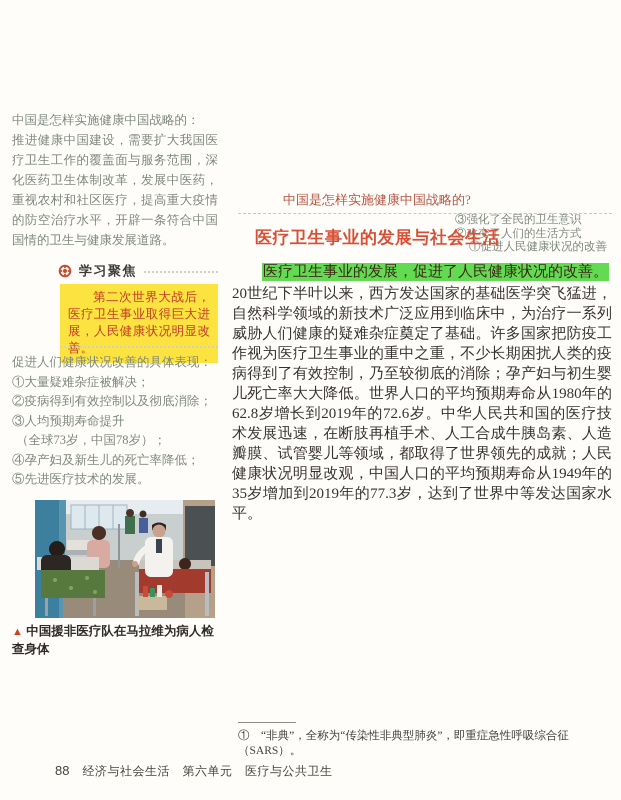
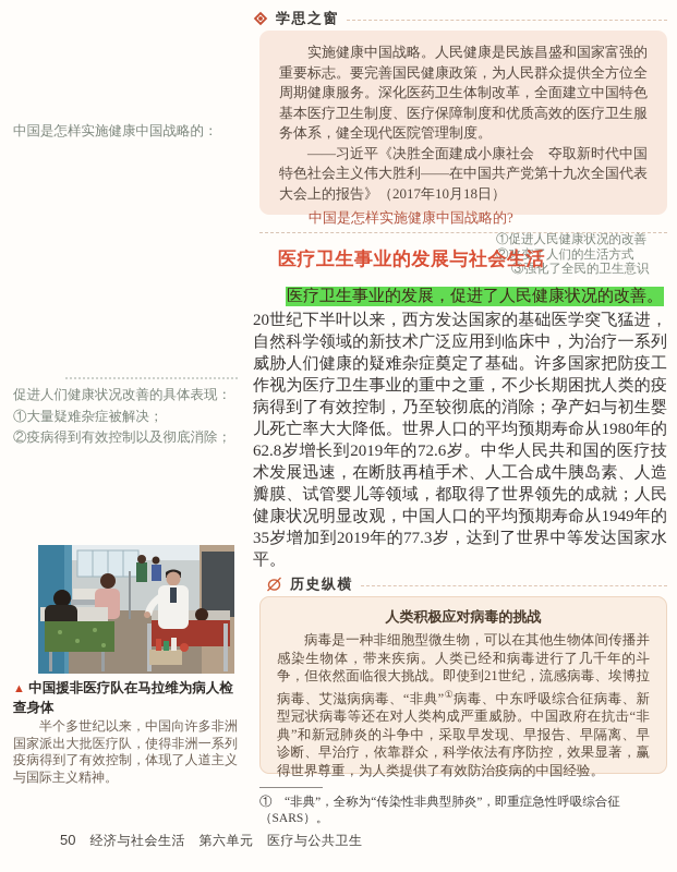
+ 学思之窗
+ 实施健康中国战略。人民健康是民族昌盛和国家富强的重要标志。要完善国民健康政策，为人民群众提供全方位全周期健康服务。深化医药卫生体制改革，全面建立中国特色基本医疗卫生制度、医疗保障制度和优质高效的医疗卫生服务体系，健全现代医院管理制度。
+ ——习近平《决胜全面建成小康社会 夺取新时代中国特色社会主义伟大胜利——在中国共产党第十九次全国代表大会上的报告》（2017年10月18日）
  中国是怎样实施健康中国战略的?
- ③强化了全民的卫生意识
+ ①促进人民健康状况的改善
  ②改变了人们的生活方式
- ①促进人民健康状况的改善
+ ③强化了全民的卫生意识
  医疗卫生事业的发展与社会生活
  医疗卫生事业的发展，促进了人民健康状况的改善。
  20世纪下半叶以来，西方发达国家的基础医学突飞猛进，自然科学领域的新技术广泛应用到临床中，为治疗一系列威胁人们健康的疑难杂症奠定了基础。许多国家把防疫工作视为医疗卫生事业的重中之重，不少长期困扰人类的疫病得到了有效控制，乃至较彻底的消除；孕产妇与初生婴儿死亡率大大降低。世界人口的平均预期寿命从1980年的62.8岁增长到2019年的72.6岁。中华人民共和国的医疗技术发展迅速，在断肢再植手术、人工合成牛胰岛素、人造瓣膜、试管婴儿等领域，都取得了世界领先的成就；人民健康状况明显改观，中国人口的平均预期寿命从1949年的35岁增加到2019年的77.3岁，达到了世界中等发达国家水平。
+ 历史纵横
+ 人类积极应对病毒的挑战
+ 病毒是一种非细胞型微生物，可以在其他生物体间传播并感染生物体，带来疾病。人类已经和病毒进行了几千年的斗争，但依然面临很大挑战。即使到21世纪，流感病毒、埃博拉病毒、艾滋病病毒、“非典”①病毒、中东呼吸综合征病毒、新型冠状病毒等还在对人类构成严重威胁。中国政府在抗击“非典”和新冠肺炎的斗争中，采取早发现、早报告、早隔离、早诊断、早治疗，依靠群众，科学依法有序防控，效果显著，赢得世界尊重，为人类提供了有效防治疫病的中国经验。
  ① “非典”，全称为“传染性非典型肺炎”，即重症急性呼吸综合征（SARS）。
- 88
+ 50
  经济与社会生活 第六单元 医疗与公共卫生
  中国是怎样实施健康中国战略的：
- 推进健康中国建设，需要扩大我国医疗卫生工作的覆盖面与服务范围，深化医药卫生体制改革，发展中医药，重视农村和社区医疗，提高重大疫情的防空治疗水平，开辟一条符合中国国情的卫生与健康发展道路。
- 学习聚焦
- 第二次世界大战后，医疗卫生事业取得巨大进展，人民健康状况明显改善。
  促进人们健康状况改善的具体表现：
  ①大量疑难杂症被解决；
  ②疫病得到有效控制以及彻底消除；
- ③人均预期寿命提升
- （全球73岁，中国78岁）；
- ④孕产妇及新生儿的死亡率降低；
- ⑤先进医疗技术的发展。
  ▲ 中国援非医疗队在马拉维为病人检查身体
+ 半个多世纪以来，中国向许多非洲国家派出大批医疗队，使得非洲一系列疫病得到了有效控制，体现了人道主义与国际主义精神。
